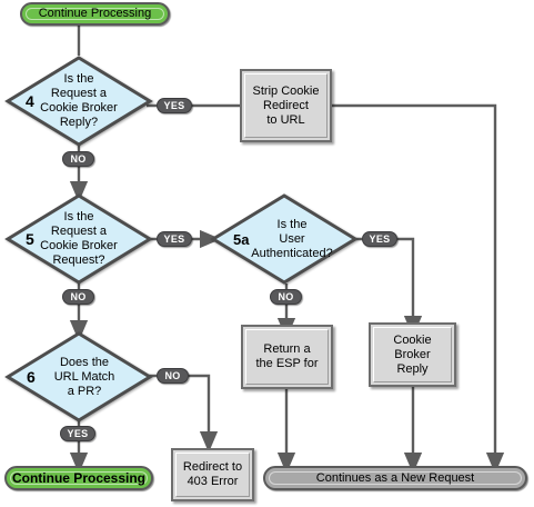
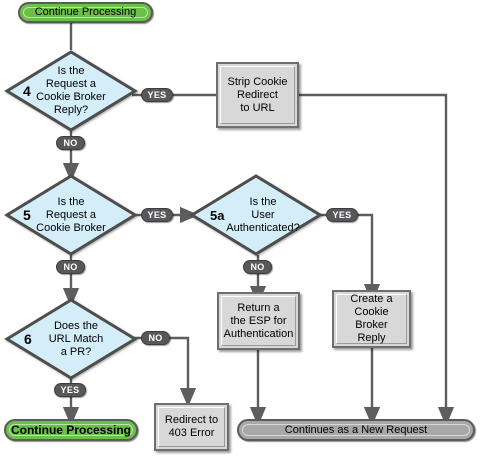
  Continue Processing
  4
  Is the
  Request a
  Cookie Broker
  Reply?
  YES
  NO
  Strip Cookie
  Redirect
  to URL
  5
  Is the
  Request a
  Cookie Broker
- Request?
  YES
  NO
  5a
  Is the
  User
  Authenticated?
  YES
  NO
  6
  Does the
  URL Match
  a PR?
  NO
  YES
  Return a
  the ESP for
+ Authentication
+ Create a
  Cookie Broker
  Reply
  Redirect to
  403 Error
  Continue Processing
  Continues as a New Request
